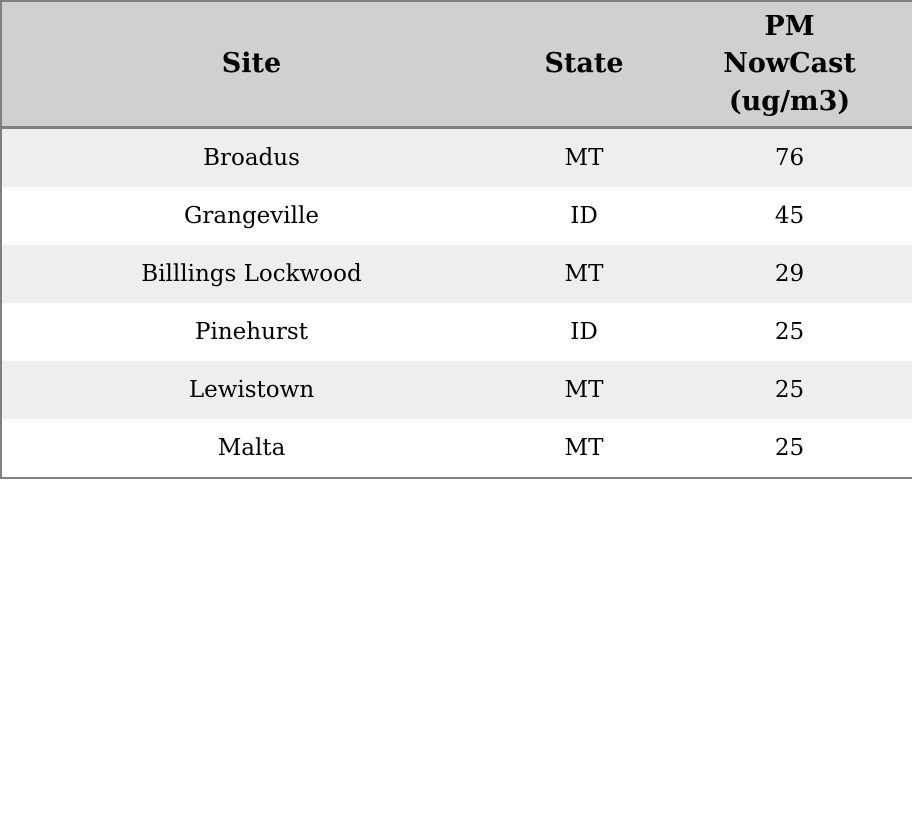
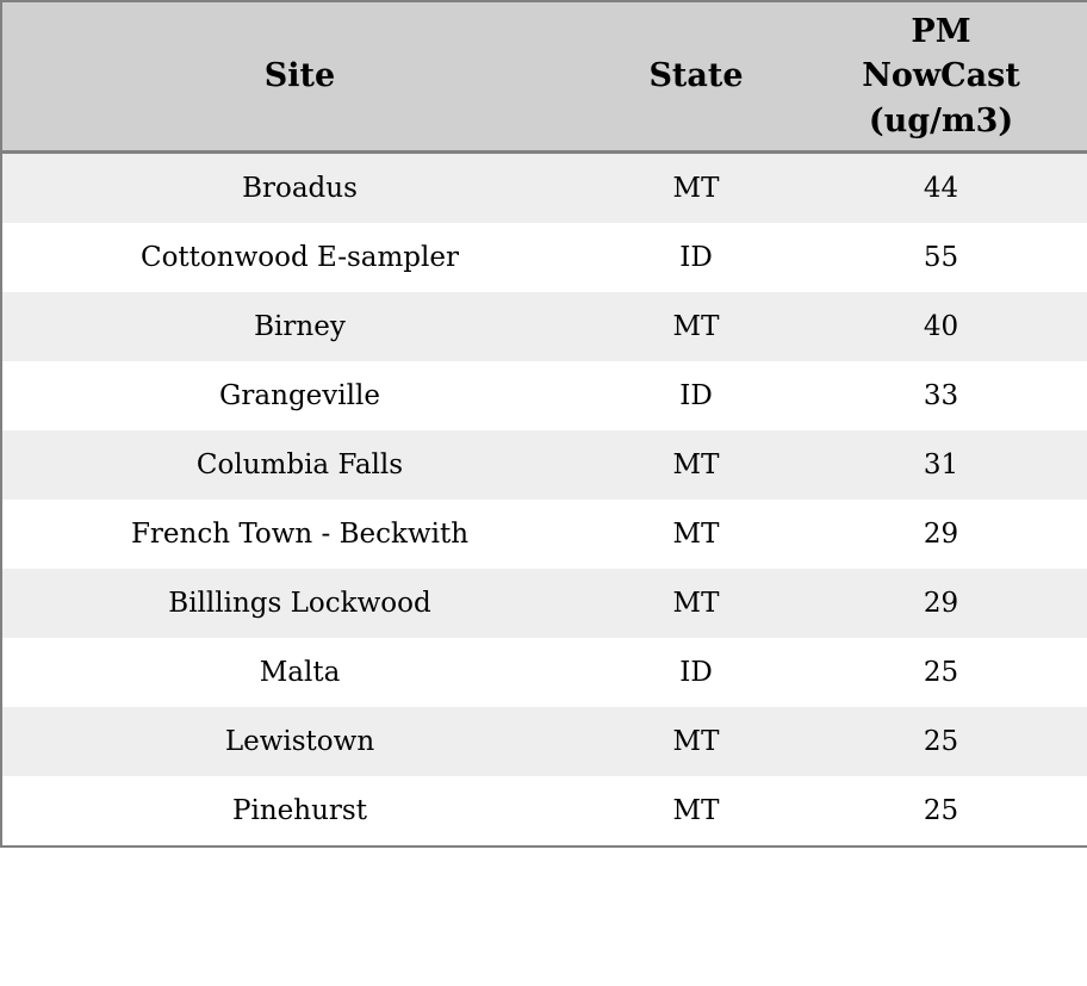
  Site	State	PM NowCast (ug/m3)
- Broadus	MT	76
+ Broadus	MT	44
+ Cottonwood E-sampler	ID	55
+ Birney	MT	40
- Grangeville	ID	45
+ Grangeville	ID	33
+ Columbia Falls	MT	31
+ French Town - Beckwith	MT	29
  Billlings Lockwood	MT	29
- Pinehurst	ID	25
+ Malta	ID	25
  Lewistown	MT	25
- Malta	MT	25
+ Pinehurst	MT	25
